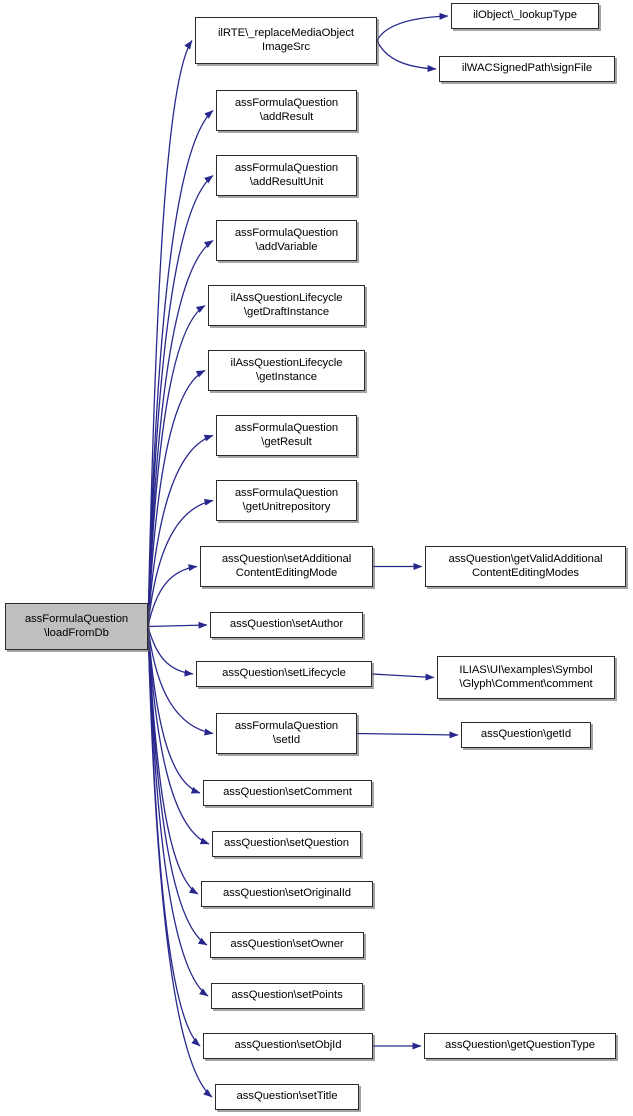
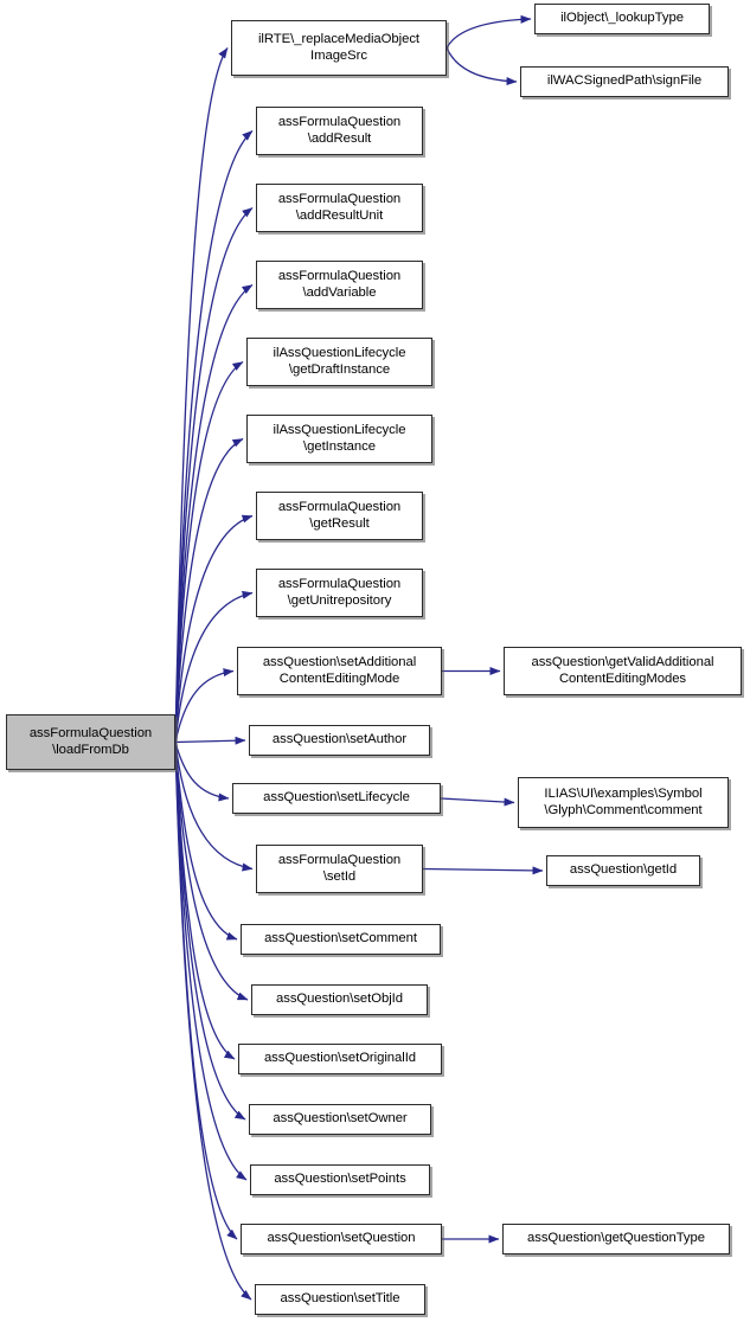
  assFormulaQuestion
  \loadFromDb
  ilRTE\_replaceMediaObject
  ImageSrc
  ilObject\_lookupType
  ilWACSignedPath\signFile
  assFormulaQuestion
  \addResult
  assFormulaQuestion
  \addResultUnit
  assFormulaQuestion
  \addVariable
  ilAssQuestionLifecycle
  \getDraftInstance
  ilAssQuestionLifecycle
  \getInstance
  assFormulaQuestion
  \getResult
  assFormulaQuestion
  \getUnitrepository
  assQuestion\setAdditional
  ContentEditingMode
  assQuestion\getValidAdditional
  ContentEditingModes
  assQuestion\setAuthor
  assQuestion\setLifecycle
  ILIAS\UI\examples\Symbol
  \Glyph\Comment\comment
  assFormulaQuestion
  \setId
  assQuestion\getId
  assQuestion\setComment
- assQuestion\setQuestion
+ assQuestion\setObjId
  assQuestion\setOriginalId
  assQuestion\setOwner
  assQuestion\setPoints
- assQuestion\setObjId
+ assQuestion\setQuestion
  assQuestion\getQuestionType
  assQuestion\setTitle
